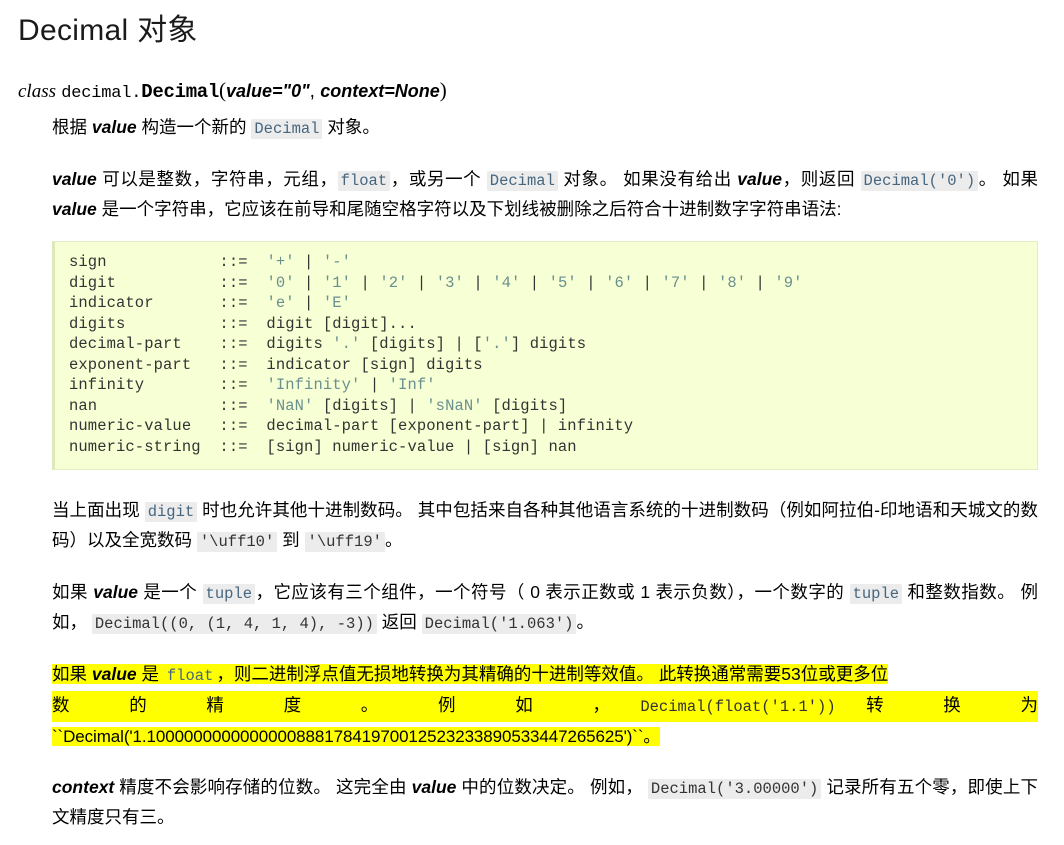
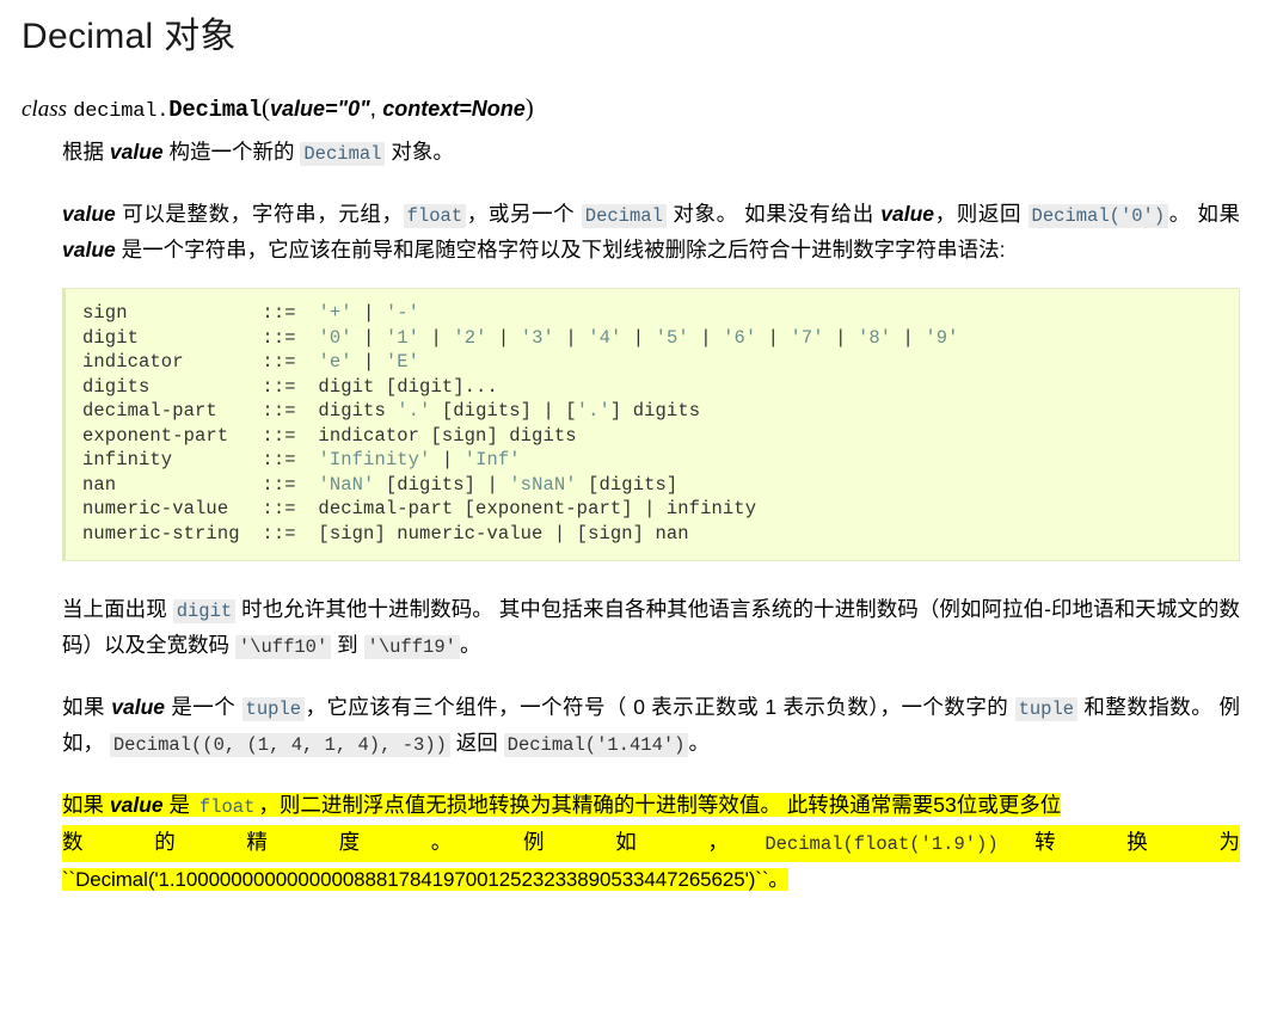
  Decimal 对象
  class decimal.Decimal(value="0", context=None)
  根据 value 构造一个新的 Decimal 对象。
  value 可以是整数，字符串，元组， float ，或另一个 Decimal 对象。 如果没有给出 value，则返回 Decimal('0') 。 如果 value 是一个字符串，它应该在前导和尾随空格字符以及下划线被删除之后符合十进制数字字符串语法:
  sign ::= '+' | '-'
  digit ::= '0' | '1' | '2' | '3' | '4' | '5' | '6' | '7' | '8' | '9'
  indicator ::= 'e' | 'E'
  digits ::= digit [digit]...
  decimal-part ::= digits '.' [digits] | ['.'] digits
  exponent-part ::= indicator [sign] digits
  infinity ::= 'Infinity' | 'Inf'
  nan ::= 'NaN' [digits] | 'sNaN' [digits]
  numeric-value ::= decimal-part [exponent-part] | infinity
  numeric-string ::= [sign] numeric-value | [sign] nan
  当上面出现 digit 时也允许其他十进制数码。 其中包括来自各种其他语言系统的十进制数码（例如阿拉伯-印地语和天城文的数码）以及全宽数码 '\uff10' 到 '\uff19' 。
- 如果 value 是一个 tuple ，它应该有三个组件，一个符号（ 0 表示正数或 1 表示负数），一个数字的 tuple 和整数指数。 例如， Decimal((0, (1, 4, 1, 4), -3)) 返回 Decimal('1.063') 。
+ 如果 value 是一个 tuple ，它应该有三个组件，一个符号（ 0 表示正数或 1 表示负数），一个数字的 tuple 和整数指数。 例如， Decimal((0, (1, 4, 1, 4), -3)) 返回 Decimal('1.414') 。
  如果 value 是 float ，则二进制浮点值无损地转换为其精确的十进制等效值。 此转换通常需要53位或更多位
- 数 的 精 度 。 例 如 ， Decimal(float('1.1')) 转 换 为
+ 数 的 精 度 。 例 如 ， Decimal(float('1.9')) 转 换 为
  ``Decimal('1.100000000000000088817841970012523233890533447265625')``。
- context 精度不会影响存储的位数。 这完全由 value 中的位数决定。 例如， Decimal('3.00000') 记录所有五个零，即使上下文精度只有三。
